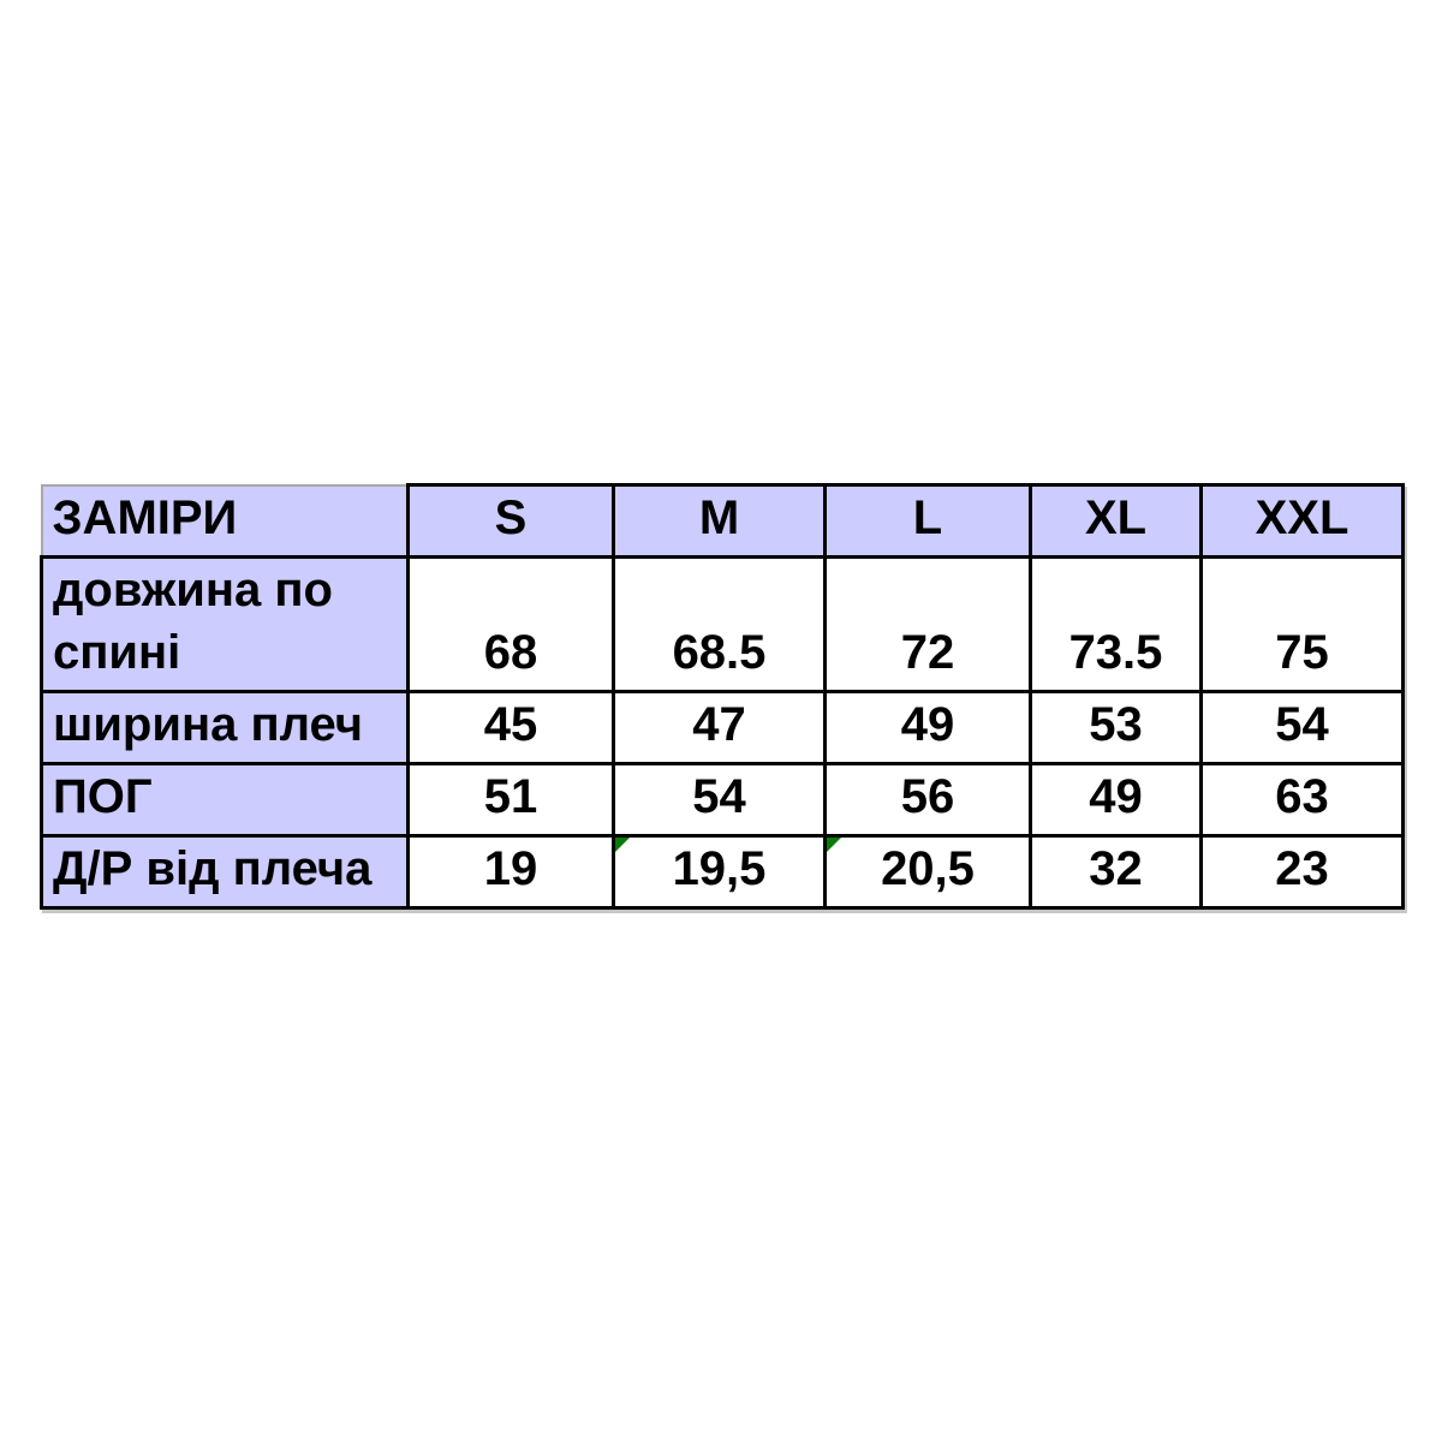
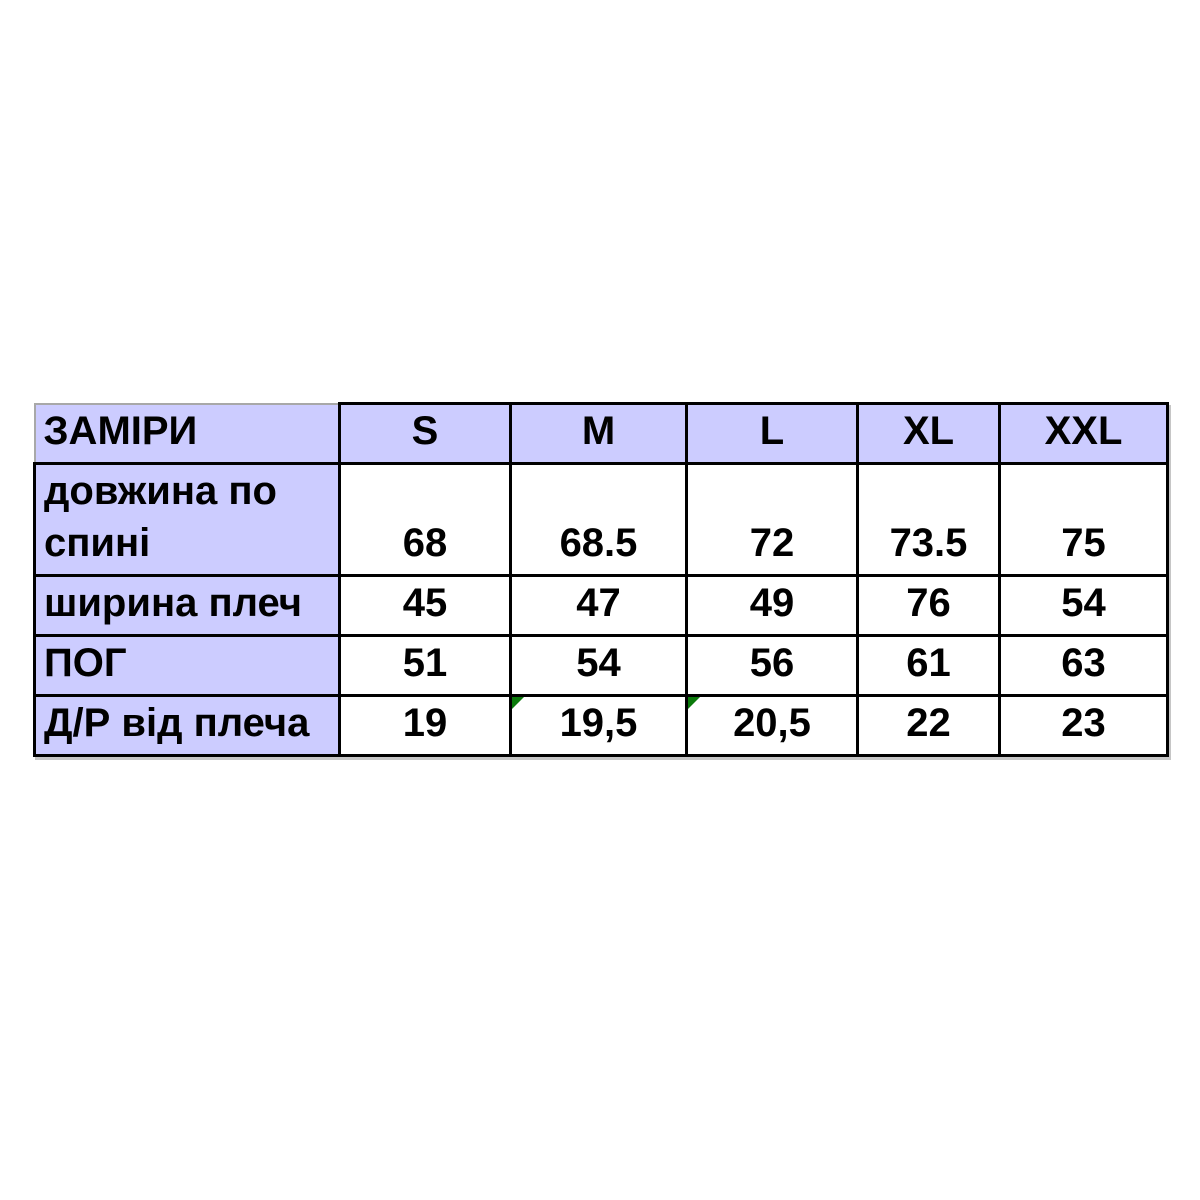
  ЗАМІРИ	S	M	L	XL	XXL
  довжина по спині	68	68.5	72	73.5	75
- ширина плеч	45	47	49	53	54
+ ширина плеч	45	47	49	76	54
- ПОГ	51	54	56	49	63
+ ПОГ	51	54	56	61	63
- Д/Р від плеча	19	19,5	20,5	32	23
+ Д/Р від плеча	19	19,5	20,5	22	23
